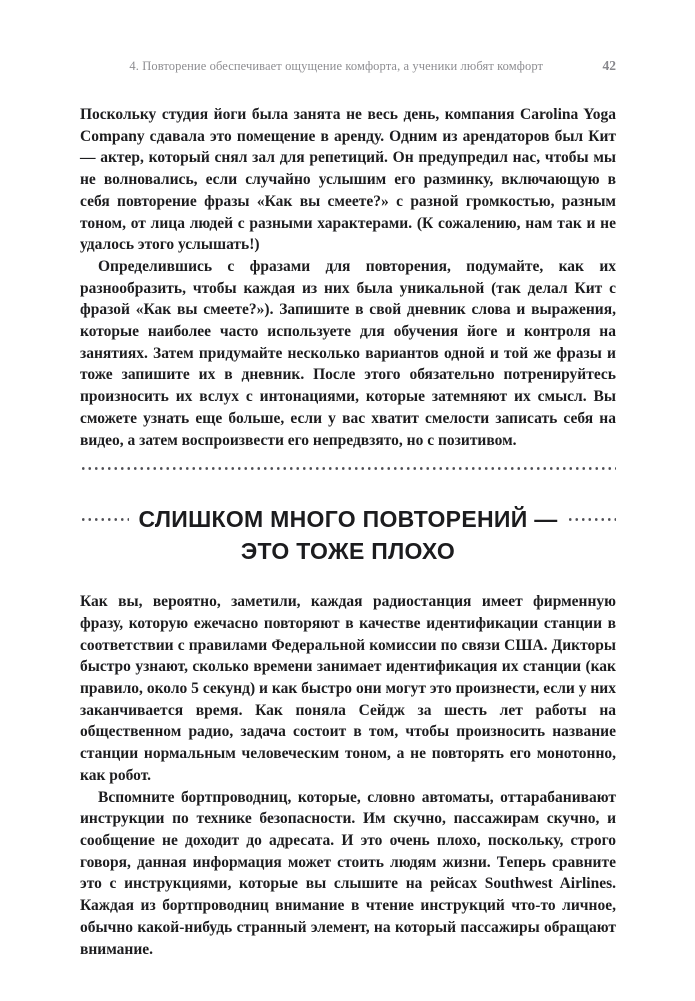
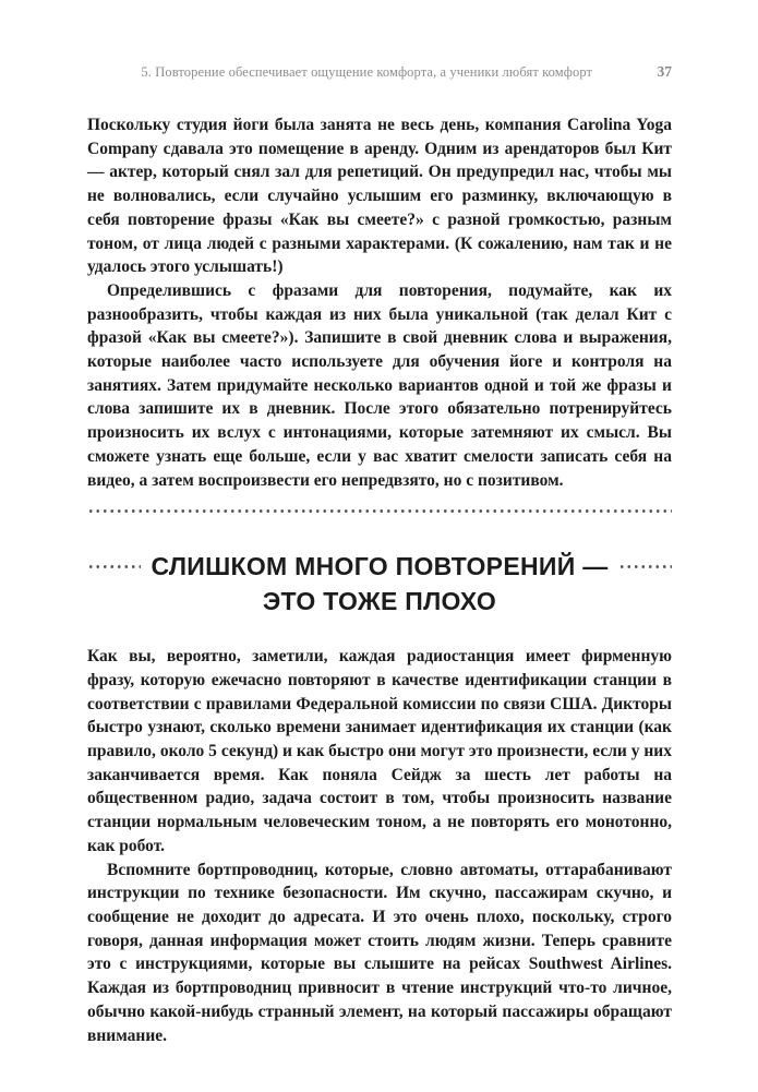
- 4. Повторение обеспечивает ощущение комфорта, а ученики любят комфорт
+ 5. Повторение обеспечивает ощущение комфорта, а ученики любят комфорт
- 42
+ 37
  Поскольку студия йоги была занята не весь день, компания Carolina Yoga Company сдавала это помещение в аренду. Одним из арендаторов был Кит — актер, который снял зал для репетиций. Он предупредил нас, чтобы мы не волновались, если случайно услышим его разминку, включающую в себя повторение фразы «Как вы смеете?» с разной громкостью, разным тоном, от лица людей с разными характерами. (К сожалению, нам так и не удалось этого услышать!)
- Определившись с фразами для повторения, подумайте, как их разнообразить, чтобы каждая из них была уникальной (так делал Кит с фразой «Как вы смеете?»). Запишите в свой дневник слова и выражения, которые наиболее часто используете для обучения йоге и контроля на занятиях. Затем придумайте несколько вариантов одной и той же фразы и тоже запишите их в дневник. После этого обязательно потренируйтесь произносить их вслух с интонациями, которые затемняют их смысл. Вы сможете узнать еще больше, если у вас хватит смелости записать себя на видео, а затем воспроизвести его непредвзято, но с позитивом.
+ Определившись с фразами для повторения, подумайте, как их разнообразить, чтобы каждая из них была уникальной (так делал Кит с фразой «Как вы смеете?»). Запишите в свой дневник слова и выражения, которые наиболее часто используете для обучения йоге и контроля на занятиях. Затем придумайте несколько вариантов одной и той же фразы и слова запишите их в дневник. После этого обязательно потренируйтесь произносить их вслух с интонациями, которые затемняют их смысл. Вы сможете узнать еще больше, если у вас хватит смелости записать себя на видео, а затем воспроизвести его непредвзято, но с позитивом.
  СЛИШКОМ МНОГО ПОВТОРЕНИЙ —
  ЭТО ТОЖЕ ПЛОХО
  Как вы, вероятно, заметили, каждая радиостанция имеет фирменную фразу, которую ежечасно повторяют в качестве идентификации станции в соответствии с правилами Федеральной комиссии по связи США. Дикторы быстро узнают, сколько времени занимает идентификация их станции (как правило, около 5 секунд) и как быстро они могут это произнести, если у них заканчивается время. Как поняла Сейдж за шесть лет работы на общественном радио, задача состоит в том, чтобы произносить название станции нормальным человеческим тоном, а не повторять его монотонно, как робот.
- Вспомните бортпроводниц, которые, словно автоматы, оттарабанивают инструкции по технике безопасности. Им скучно, пассажирам скучно, и сообщение не доходит до адресата. И это очень плохо, поскольку, строго говоря, данная информация может стоить людям жизни. Теперь сравните это с инструкциями, которые вы слышите на рейсах Southwest Airlines. Каждая из бортпроводниц внимание в чтение инструкций что-то личное, обычно какой-нибудь странный элемент, на который пассажиры обращают внимание.
+ Вспомните бортпроводниц, которые, словно автоматы, оттарабанивают инструкции по технике безопасности. Им скучно, пассажирам скучно, и сообщение не доходит до адресата. И это очень плохо, поскольку, строго говоря, данная информация может стоить людям жизни. Теперь сравните это с инструкциями, которые вы слышите на рейсах Southwest Airlines. Каждая из бортпроводниц привносит в чтение инструкций что-то личное, обычно какой-нибудь странный элемент, на который пассажиры обращают внимание.
